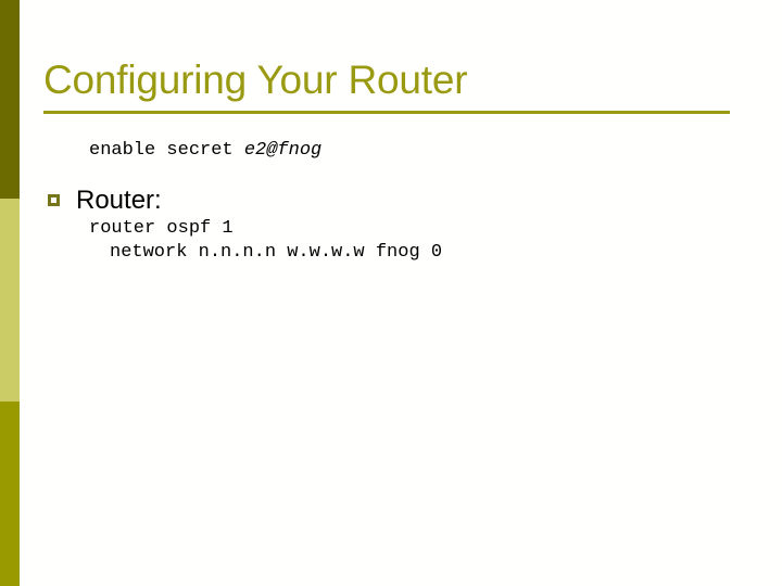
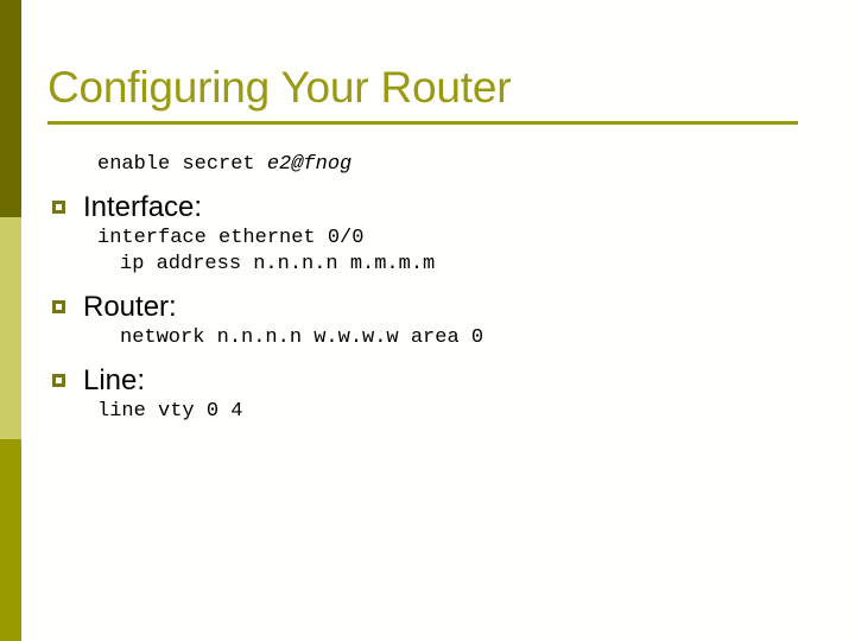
  Configuring Your Router
  enable secret e2@fnog
+ Interface:
+ interface ethernet 0/0
+ ip address n.n.n.n m.m.m.m
  Router:
- router ospf 1
- network n.n.n.n w.w.w.w fnog 0
+ network n.n.n.n w.w.w.w area 0
+ Line:
+ line vty 0 4
